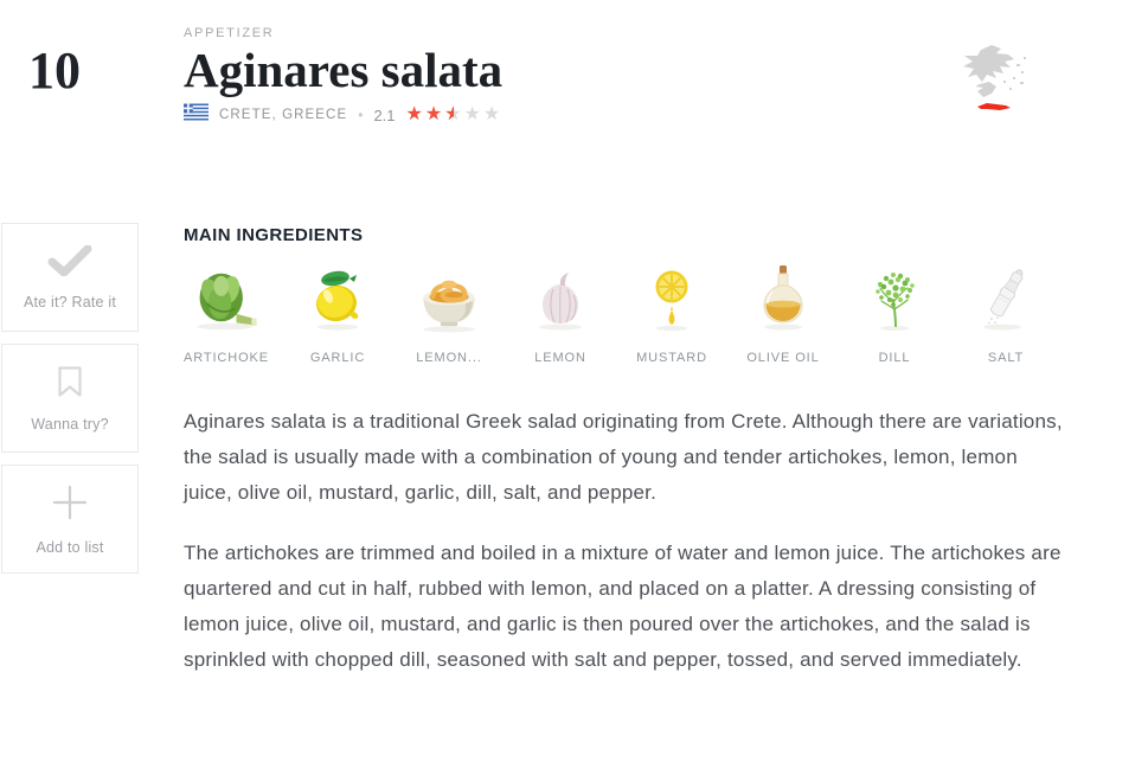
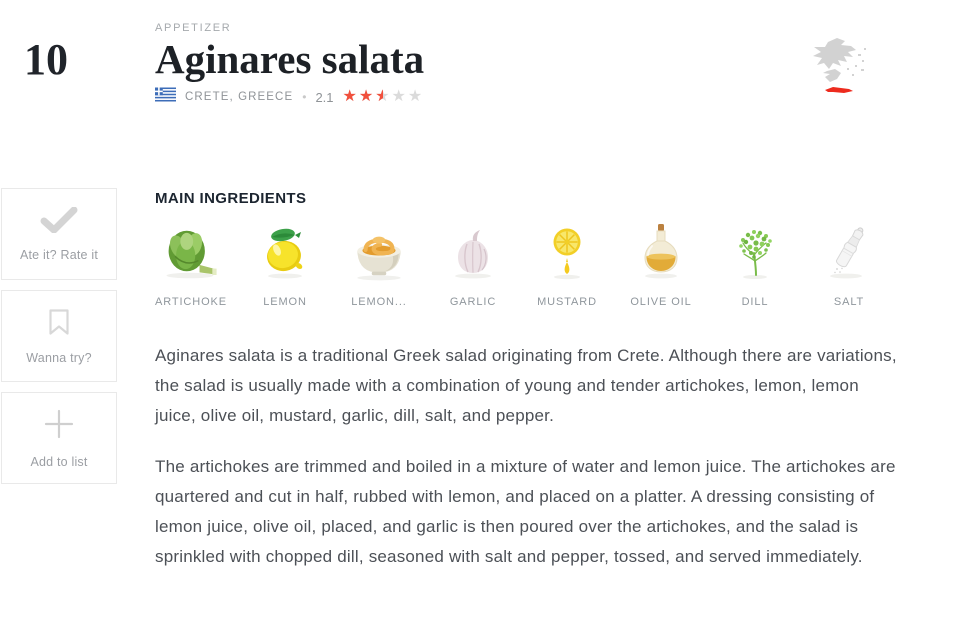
  10
  Ate it? Rate it
  Wanna try?
  Add to list
  APPETIZER
  Aginares salata
  CRETE, GREECE
  •
  2.1
  ★★★★★
  MAIN INGREDIENTS
  ARTICHOKE
- GARLIC
+ LEMON
  LEMON...
- LEMON
+ GARLIC
  MUSTARD
  OLIVE OIL
  DILL
  SALT
  Aginares salata is a traditional Greek salad originating from Crete. Although there are variations, the salad is usually made with a combination of young and tender artichokes, lemon, lemon juice, olive oil, mustard, garlic, dill, salt, and pepper.
- The artichokes are trimmed and boiled in a mixture of water and lemon juice. The artichokes are quartered and cut in half, rubbed with lemon, and placed on a platter. A dressing consisting of lemon juice, olive oil, mustard, and garlic is then poured over the artichokes, and the salad is sprinkled with chopped dill, seasoned with salt and pepper, tossed, and served immediately.
+ The artichokes are trimmed and boiled in a mixture of water and lemon juice. The artichokes are quartered and cut in half, rubbed with lemon, and placed on a platter. A dressing consisting of lemon juice, olive oil, placed, and garlic is then poured over the artichokes, and the salad is sprinkled with chopped dill, seasoned with salt and pepper, tossed, and served immediately.
